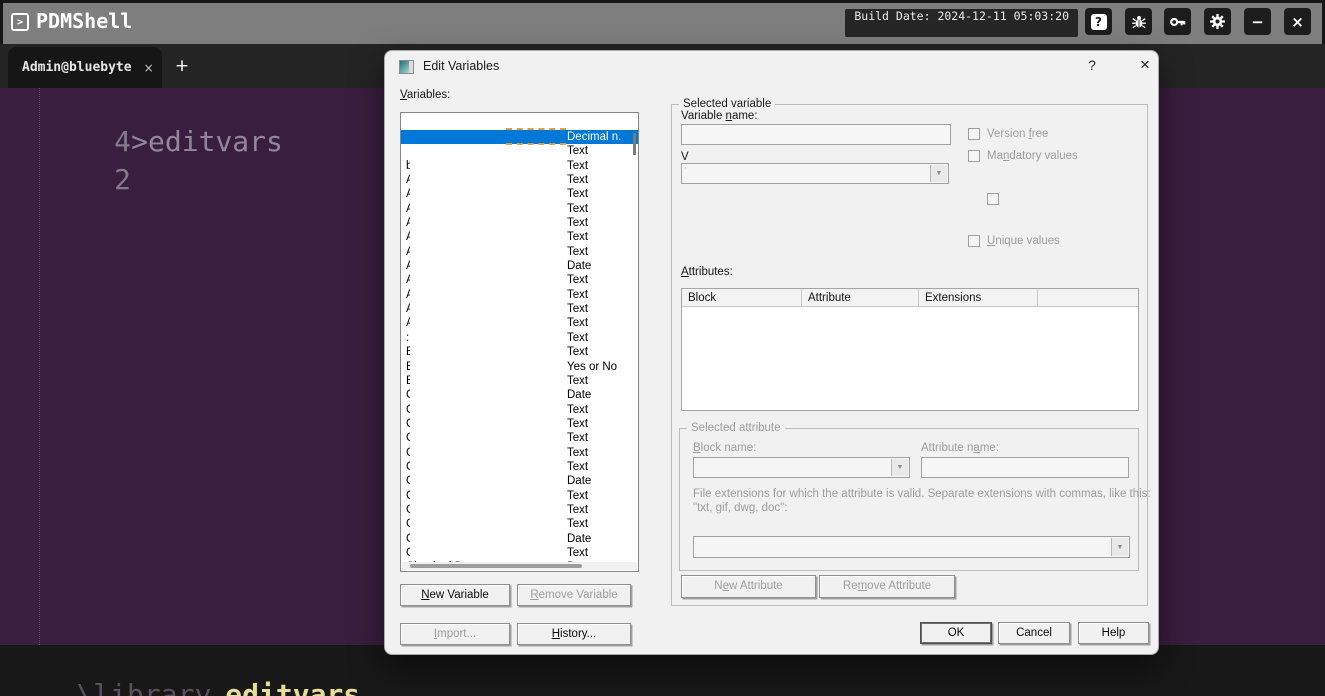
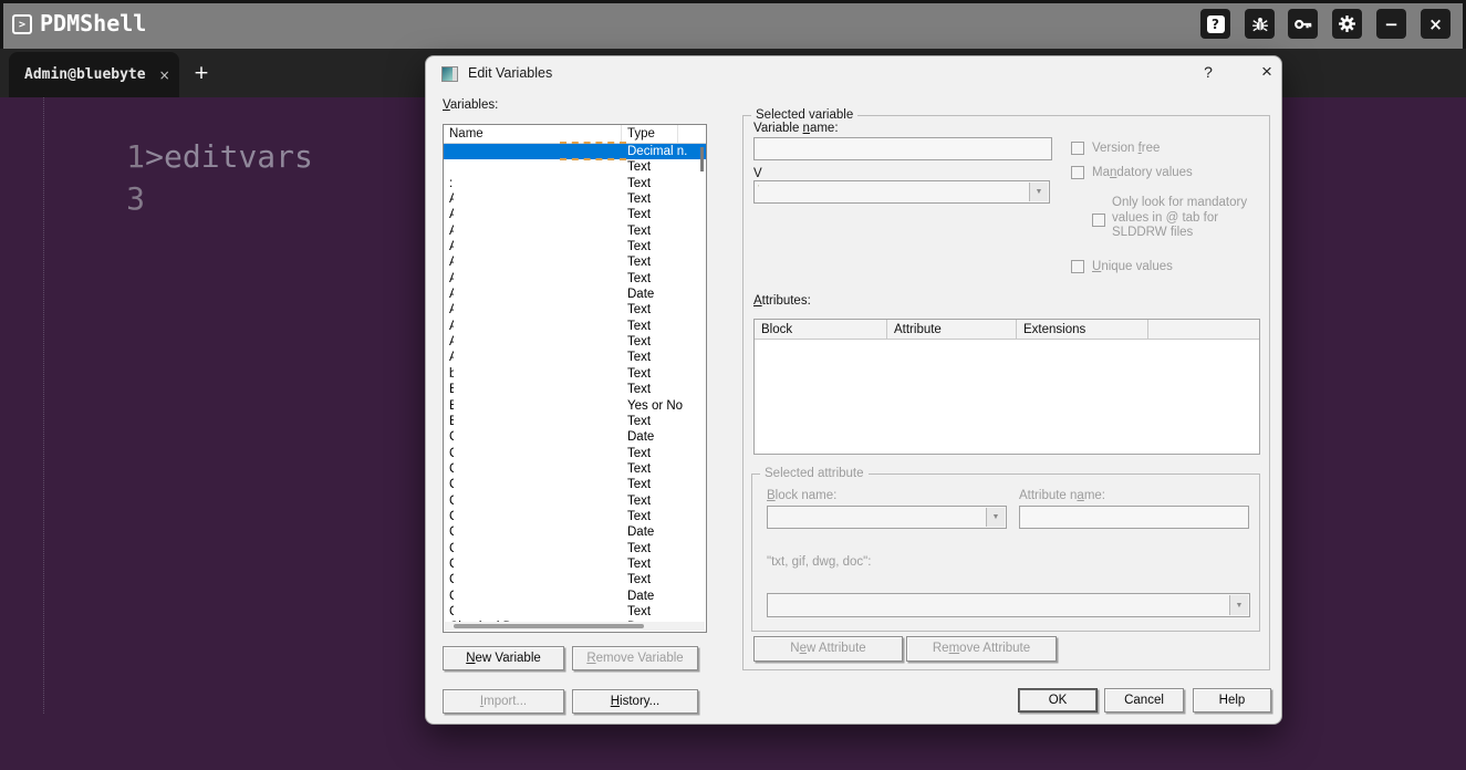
  >
  PDMShell
- Build Date: 2024-12-11 05:03:20
  ?
  −
  ×
  Admin@bluebyte
  ×
  +
- 4>editvars
+ 1>editvars
- 2
+ 3
- \library editvars
  Edit Variables
  ?
  ×
  Variables:
+ Name
+ Type
  Decimal n.
  Text
- b
+ :
  Text
  A
  Text
  A
  Text
  A
  Text
  A
  Text
  A
  Text
  A
  Text
  A
  Date
  A
  Text
  A
  Text
  A
  Text
  A
  Text
- :
+ b
  Text
  E
  Text
  E
  Yes or No
  E
  Text
  Date
  Text
  Text
  Text
  Text
  Text
  Date
  Text
  Text
  Text
  Date
  Text
  New Variable
  Remove Variable
  Import...
  History...
  Selected variable
  Variable name:
  V
  Version free
  Mandatory values
+ Only look for mandatory values in @ tab for SLDDRW files
  Unique values
  Attributes:
  Block
  Attribute
  Extensions
  Selected attribute
  Block name:
  Attribute name:
- File extensions for which the attribute is valid. Separate extensions with commas, like this:
  "txt, gif, dwg, doc":
  New Attribute
  Remove Attribute
  OK
  Cancel
  Help
